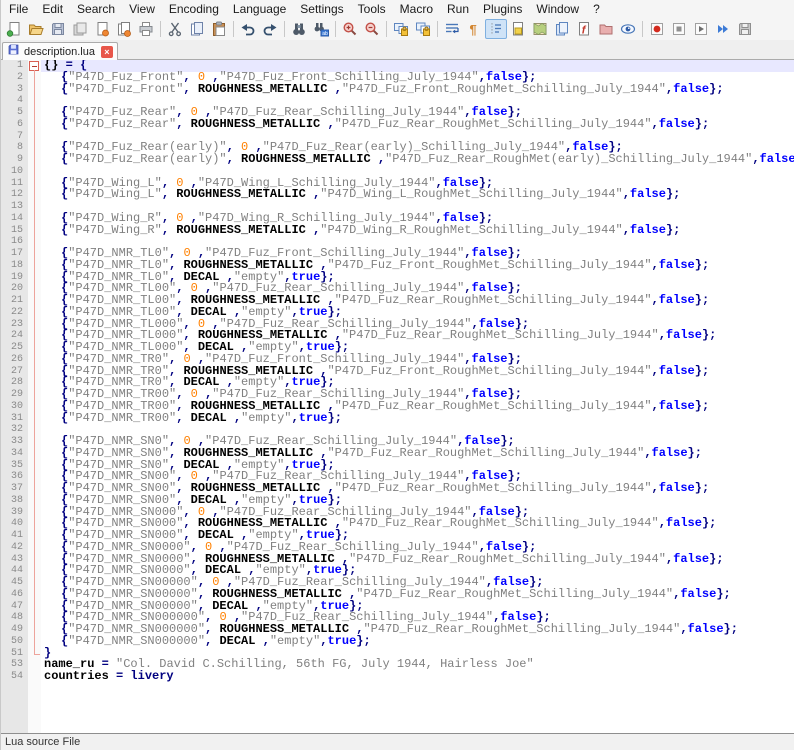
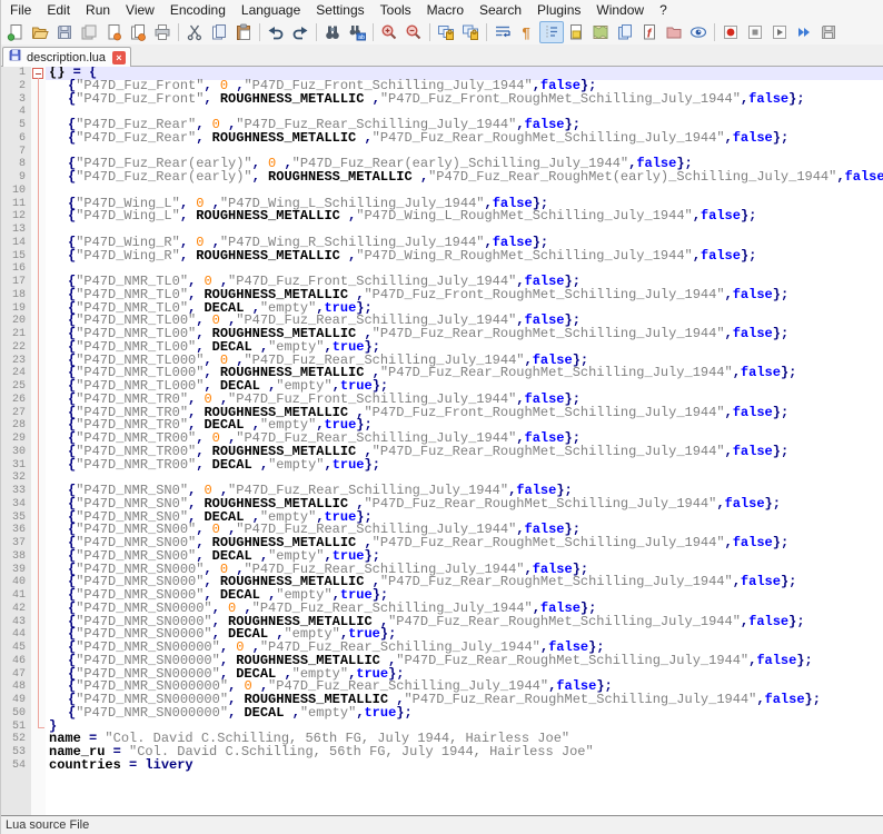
  File
  Edit
- Search
+ Run
  View
  Encoding
  Language
  Settings
  Tools
  Macro
- Run
+ Search
  Plugins
  Window
  ?
  ¶
  f
  description.lua
  ×
  1
  {} = {
  2
  {"P47D_Fuz_Front", 0 ,"P47D_Fuz_Front_Schilling_July_1944",false};
  3
  {"P47D_Fuz_Front", ROUGHNESS_METALLIC ,"P47D_Fuz_Front_RoughMet_Schilling_July_1944",false};
  4
  5
  {"P47D_Fuz_Rear", 0 ,"P47D_Fuz_Rear_Schilling_July_1944",false};
  6
  {"P47D_Fuz_Rear", ROUGHNESS_METALLIC ,"P47D_Fuz_Rear_RoughMet_Schilling_July_1944",false};
  7
  8
  {"P47D_Fuz_Rear(early)", 0 ,"P47D_Fuz_Rear(early)_Schilling_July_1944",false};
  9
  {"P47D_Fuz_Rear(early)", ROUGHNESS_METALLIC ,"P47D_Fuz_Rear_RoughMet(early)_Schilling_July_1944",false
  10
  11
  {"P47D_Wing_L", 0 ,"P47D_Wing_L_Schilling_July_1944",false};
  12
  {"P47D_Wing_L", ROUGHNESS_METALLIC ,"P47D_Wing_L_RoughMet_Schilling_July_1944",false};
  13
  14
  {"P47D_Wing_R", 0 ,"P47D_Wing_R_Schilling_July_1944",false};
  15
  {"P47D_Wing_R", ROUGHNESS_METALLIC ,"P47D_Wing_R_RoughMet_Schilling_July_1944",false};
  16
  17
  {"P47D_NMR_TL0", 0 ,"P47D_Fuz_Front_Schilling_July_1944",false};
  18
  {"P47D_NMR_TL0", ROUGHNESS_METALLIC ,"P47D_Fuz_Front_RoughMet_Schilling_July_1944",false};
  19
  {"P47D_NMR_TL0", DECAL ,"empty",true};
  20
  {"P47D_NMR_TL00", 0 ,"P47D_Fuz_Rear_Schilling_July_1944",false};
  21
  {"P47D_NMR_TL00", ROUGHNESS_METALLIC ,"P47D_Fuz_Rear_RoughMet_Schilling_July_1944",false};
  22
  {"P47D_NMR_TL00", DECAL ,"empty",true};
  23
  {"P47D_NMR_TL000", 0 ,"P47D_Fuz_Rear_Schilling_July_1944",false};
  24
  {"P47D_NMR_TL000", ROUGHNESS_METALLIC ,"P47D_Fuz_Rear_RoughMet_Schilling_July_1944",false};
  25
  {"P47D_NMR_TL000", DECAL ,"empty",true};
  26
  {"P47D_NMR_TR0", 0 ,"P47D_Fuz_Front_Schilling_July_1944",false};
  27
  {"P47D_NMR_TR0", ROUGHNESS_METALLIC ,"P47D_Fuz_Front_RoughMet_Schilling_July_1944",false};
  28
  {"P47D_NMR_TR0", DECAL ,"empty",true};
  29
  {"P47D_NMR_TR00", 0 ,"P47D_Fuz_Rear_Schilling_July_1944",false};
  30
  {"P47D_NMR_TR00", ROUGHNESS_METALLIC ,"P47D_Fuz_Rear_RoughMet_Schilling_July_1944",false};
  31
  {"P47D_NMR_TR00", DECAL ,"empty",true};
  32
  33
  {"P47D_NMR_SN0", 0 ,"P47D_Fuz_Rear_Schilling_July_1944",false};
  34
  {"P47D_NMR_SN0", ROUGHNESS_METALLIC ,"P47D_Fuz_Rear_RoughMet_Schilling_July_1944",false};
  35
  {"P47D_NMR_SN0", DECAL ,"empty",true};
  36
  {"P47D_NMR_SN00", 0 ,"P47D_Fuz_Rear_Schilling_July_1944",false};
  37
  {"P47D_NMR_SN00", ROUGHNESS_METALLIC ,"P47D_Fuz_Rear_RoughMet_Schilling_July_1944",false};
  38
  {"P47D_NMR_SN00", DECAL ,"empty",true};
  39
  {"P47D_NMR_SN000", 0 ,"P47D_Fuz_Rear_Schilling_July_1944",false};
  40
  {"P47D_NMR_SN000", ROUGHNESS_METALLIC ,"P47D_Fuz_Rear_RoughMet_Schilling_July_1944",false};
  41
  {"P47D_NMR_SN000", DECAL ,"empty",true};
  42
  {"P47D_NMR_SN0000", 0 ,"P47D_Fuz_Rear_Schilling_July_1944",false};
  43
  {"P47D_NMR_SN0000", ROUGHNESS_METALLIC ,"P47D_Fuz_Rear_RoughMet_Schilling_July_1944",false};
  44
  {"P47D_NMR_SN0000", DECAL ,"empty",true};
  45
  {"P47D_NMR_SN00000", 0 ,"P47D_Fuz_Rear_Schilling_July_1944",false};
  46
  {"P47D_NMR_SN00000", ROUGHNESS_METALLIC ,"P47D_Fuz_Rear_RoughMet_Schilling_July_1944",false};
  47
  {"P47D_NMR_SN00000", DECAL ,"empty",true};
  48
  {"P47D_NMR_SN000000", 0 ,"P47D_Fuz_Rear_Schilling_July_1944",false};
  49
  {"P47D_NMR_SN000000", ROUGHNESS_METALLIC ,"P47D_Fuz_Rear_RoughMet_Schilling_July_1944",false};
  50
  {"P47D_NMR_SN000000", DECAL ,"empty",true};
  51
  }
+ 52
+ name = "Col. David C.Schilling, 56th FG, July 1944, Hairless Joe"
  53
  name_ru = "Col. David C.Schilling, 56th FG, July 1944, Hairless Joe"
  54
  countries = livery
  Lua source File
